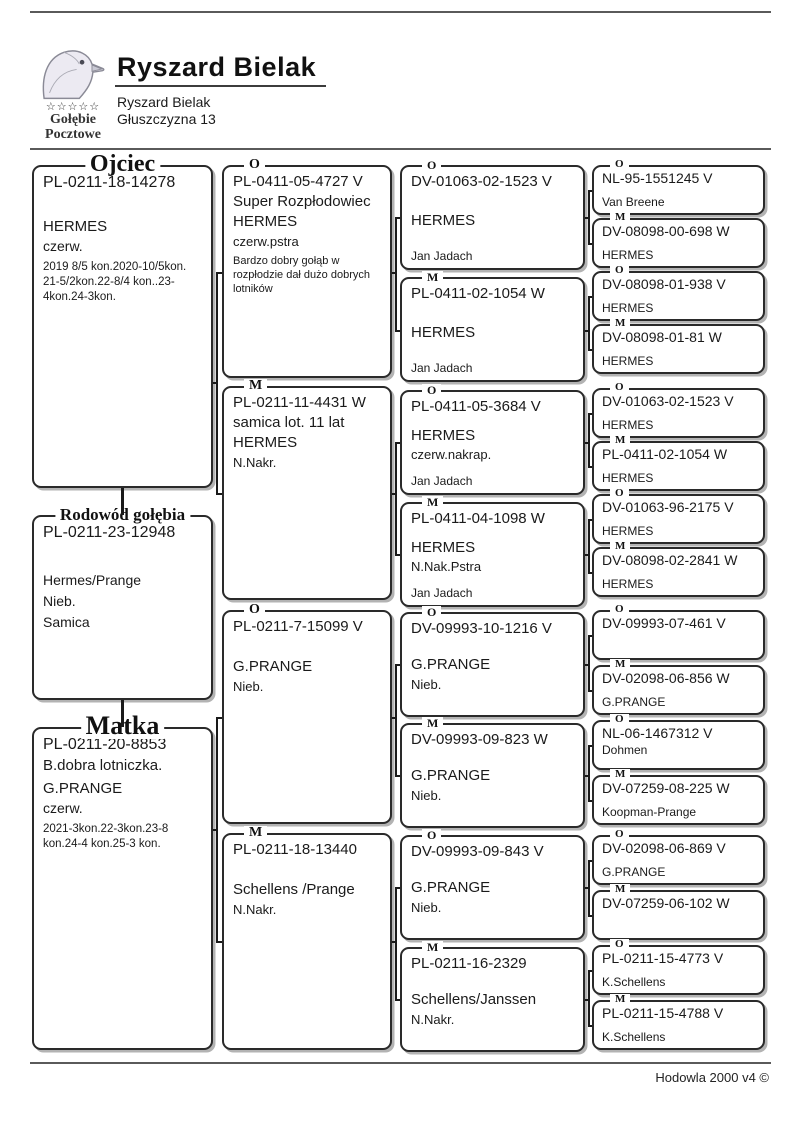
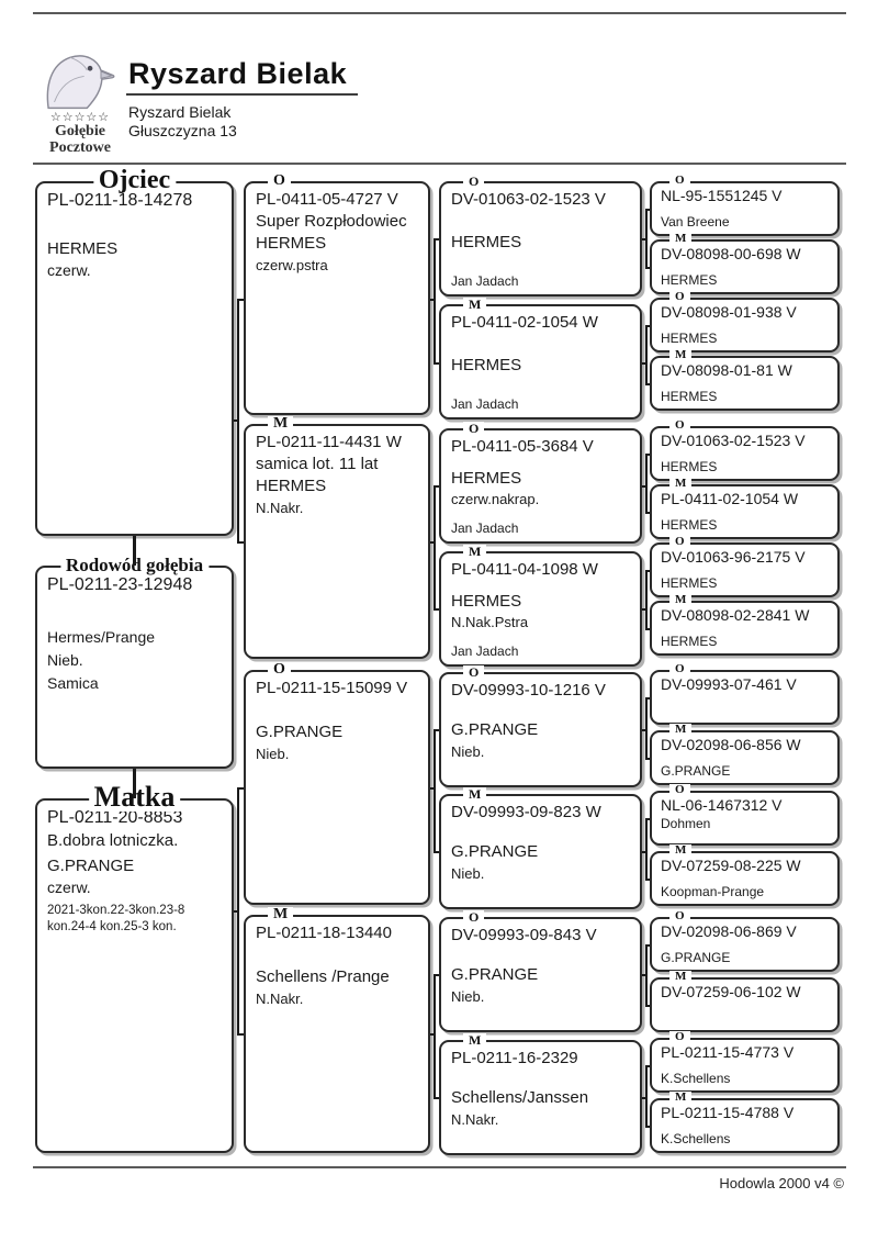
  ☆☆☆☆☆
  Gołębie
  Pocztowe
  Ryszard Bielak
  Ryszard Bielak
  Głuszczyzna 13
  Ojciec
  PL-0211-18-14278
  HERMES
  czerw.
- 2019 8/5 kon.2020-10/5kon. 21-5/2kon.22-8/4 kon..23-4kon.24-3kon.
  Rodowód gołębia
  PL-0211-23-12948
  Hermes/Prange
  Nieb.
  Samica
  Matka
  PL-0211-20-8853
  B.dobra lotniczka.
  G.PRANGE
  czerw.
  2021-3kon.22-3kon.23-8 kon.24-4 kon.25-3 kon.
  O
  PL-0411-05-4727 V
  Super Rozpłodowiec
  HERMES
  czerw.pstra
- Bardzo dobry gołąb w rozpłodzie dał dużo dobrych lotników
  M
  PL-0211-11-4431 W
  samica lot. 11 lat
  HERMES
  N.Nakr.
  O
- PL-0211-7-15099 V
+ PL-0211-15-15099 V
  G.PRANGE
  Nieb.
  M
  PL-0211-18-13440
  Schellens /Prange
  N.Nakr.
  O
  DV-01063-02-1523 V
  HERMES
  Jan Jadach
  M
  PL-0411-02-1054 W
  HERMES
  Jan Jadach
  O
  PL-0411-05-3684 V
  HERMES
  czerw.nakrap.
  Jan Jadach
  M
  PL-0411-04-1098 W
  HERMES
  N.Nak.Pstra
  Jan Jadach
  O
  DV-09993-10-1216 V
  G.PRANGE
  Nieb.
  M
  DV-09993-09-823 W
  G.PRANGE
  Nieb.
  O
  DV-09993-09-843 V
  G.PRANGE
  Nieb.
  M
  PL-0211-16-2329
  Schellens/Janssen
  N.Nakr.
  O
  NL-95-1551245 V
  Van Breene
  M
  DV-08098-00-698 W
  HERMES
  O
  DV-08098-01-938 V
  HERMES
  M
  DV-08098-01-81 W
  HERMES
  O
  DV-01063-02-1523 V
  HERMES
  M
  PL-0411-02-1054 W
  HERMES
  O
  DV-01063-96-2175 V
  HERMES
  M
  DV-08098-02-2841 W
  HERMES
  O
  DV-09993-07-461 V
  M
  DV-02098-06-856 W
  G.PRANGE
  O
  NL-06-1467312 V
  Dohmen
  M
  DV-07259-08-225 W
  Koopman-Prange
  O
  DV-02098-06-869 V
  G.PRANGE
  M
  DV-07259-06-102 W
  O
  PL-0211-15-4773 V
  K.Schellens
  M
  PL-0211-15-4788 V
  K.Schellens
  Hodowla 2000 v4 ©
